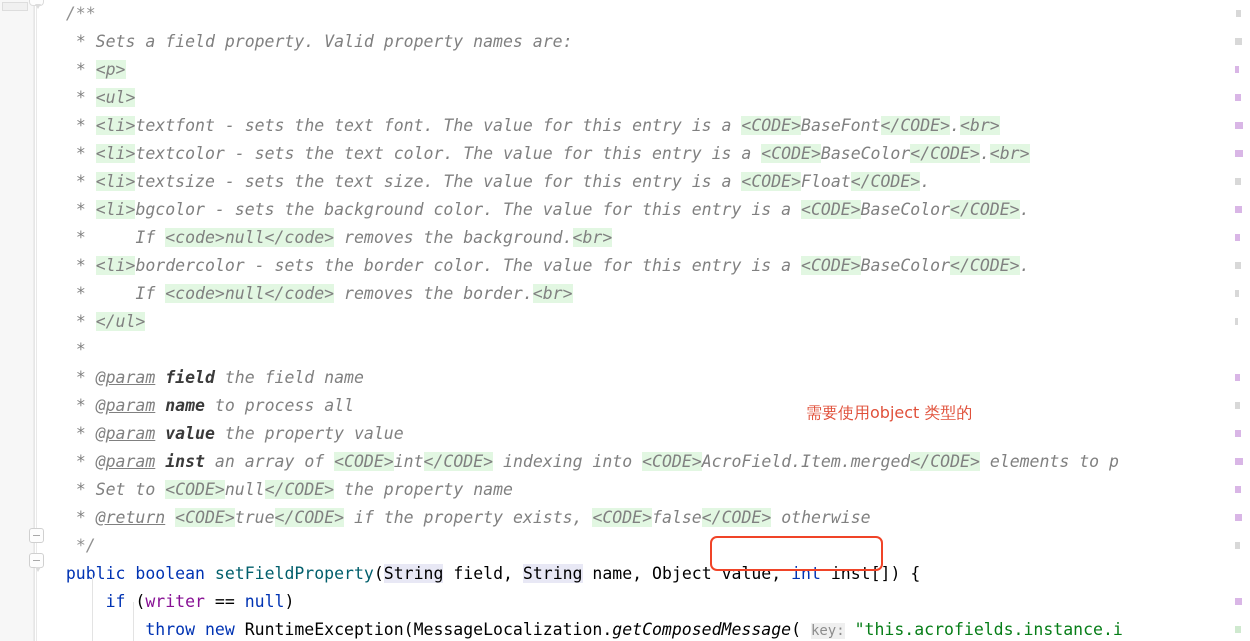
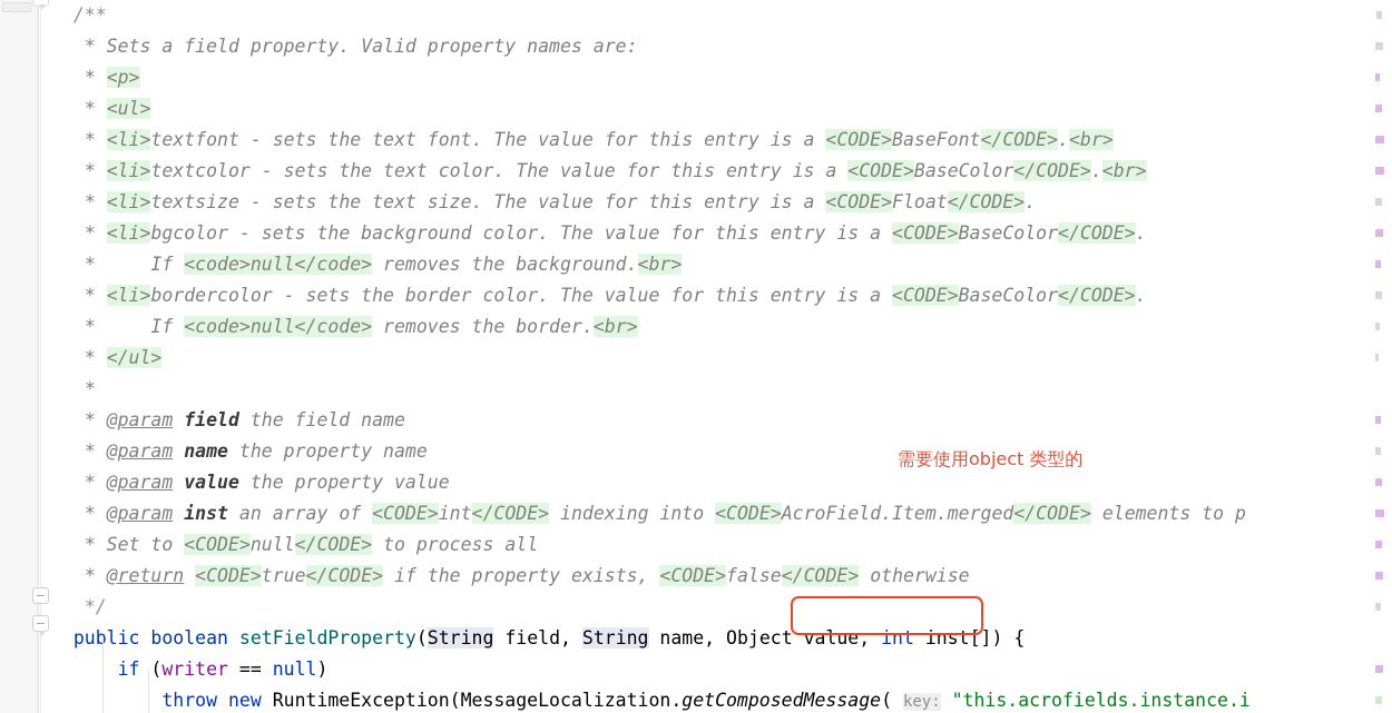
  /**
  * Sets a field property. Valid property names are:
  * <p>
  * <ul>
  * <li>textfont - sets the text font. The value for this entry is a <CODE>BaseFont</CODE>.<br>
  * <li>textcolor - sets the text color. The value for this entry is a <CODE>BaseColor</CODE>.<br>
  * <li>textsize - sets the text size. The value for this entry is a <CODE>Float</CODE>.
  * <li>bgcolor - sets the background color. The value for this entry is a <CODE>BaseColor</CODE>.
  * If <code>null</code> removes the background.<br>
  * <li>bordercolor - sets the border color. The value for this entry is a <CODE>BaseColor</CODE>.
  * If <code>null</code> removes the border.<br>
  * </ul>
  *
  * @param field the field name
- * @param name to process all
+ * @param name the property name
  * @param value the property value
  * @param inst an array of <CODE>int</CODE> indexing into <CODE>AcroField.Item.merged</CODE> elements to p
- * Set to <CODE>null</CODE> the property name
+ * Set to <CODE>null</CODE> to process all
  * @return <CODE>true</CODE> if the property exists, <CODE>false</CODE> otherwise
  */
  public boolean setFieldProperty(String field, String name, Object value, int inst[]) {
  if (writer == null)
  throw new RuntimeException(MessageLocalization.getComposedMessage( key: "this.acrofields.instance.i
  需要使用object 类型的
